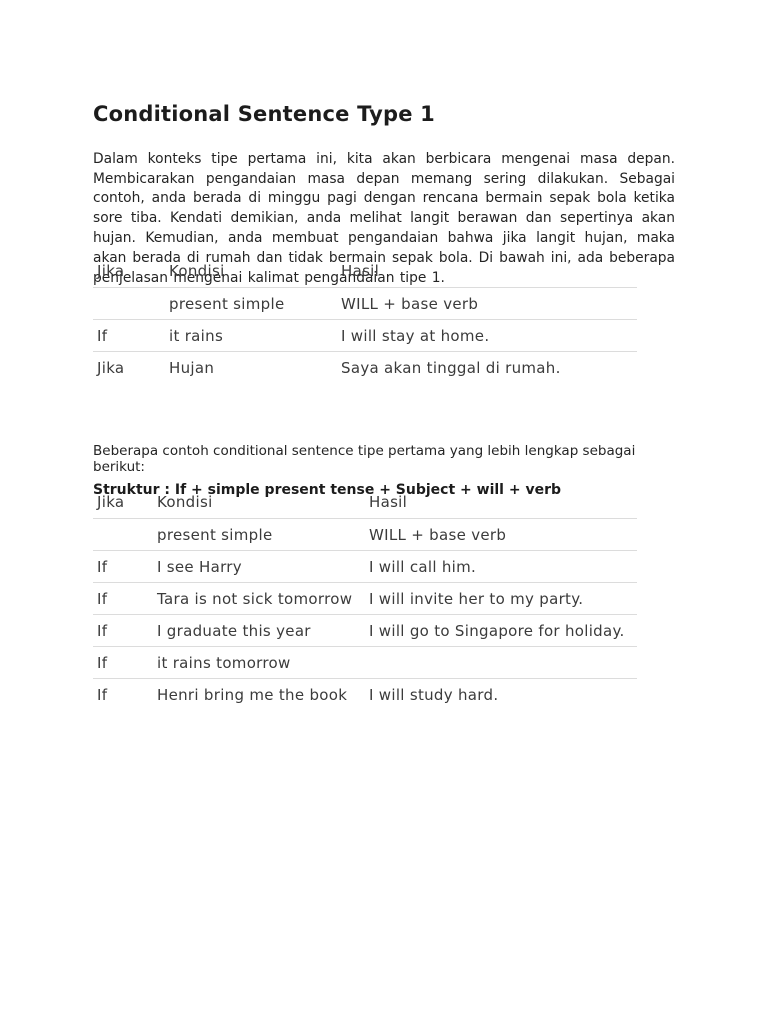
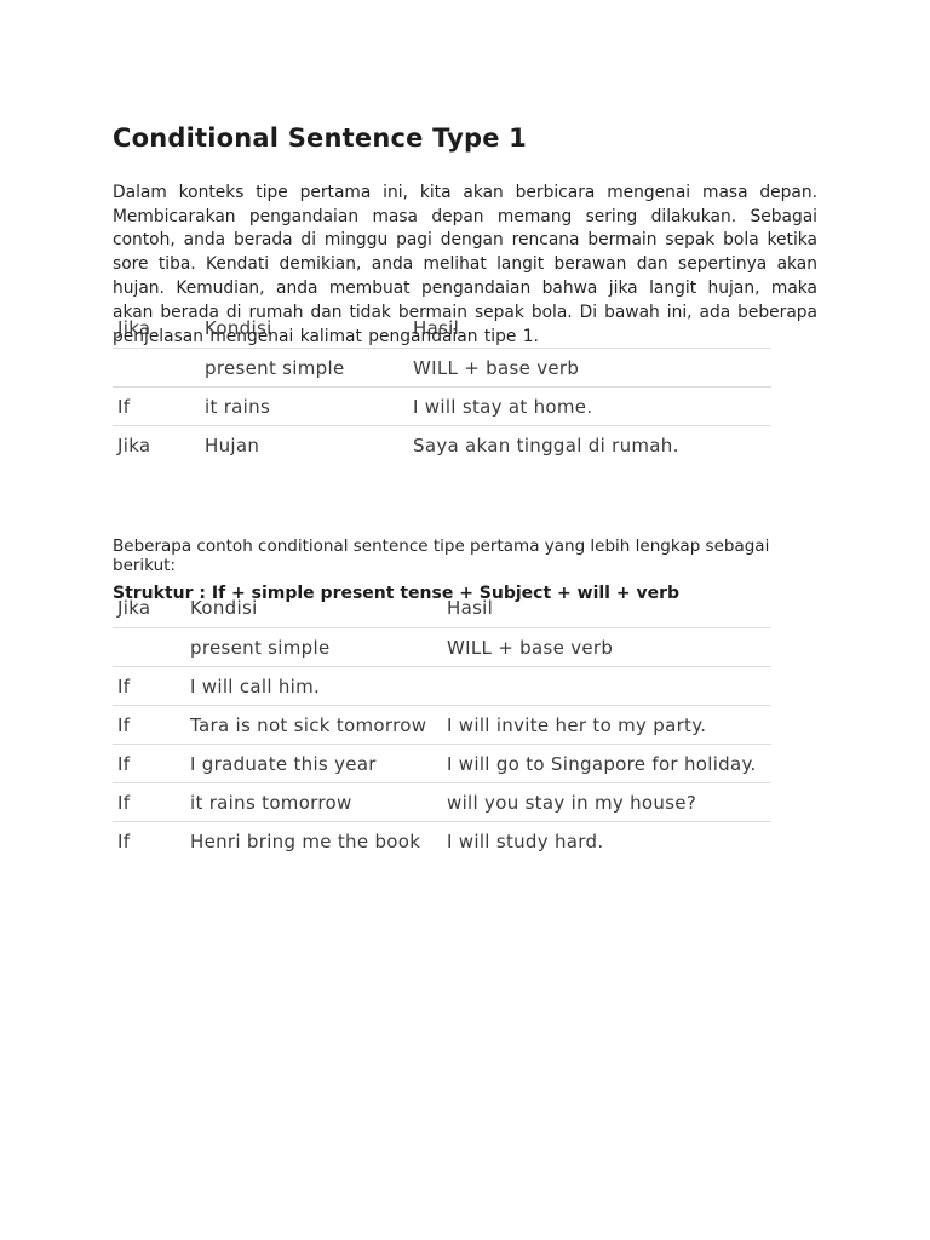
  Conditional Sentence Type 1
  Dalam konteks tipe pertama ini, kita akan berbicara mengenai masa depan. Membicarakan pengandaian masa depan memang sering dilakukan. Sebagai contoh, anda berada di minggu pagi dengan rencana bermain sepak bola ketika sore tiba. Kendati demikian, anda melihat langit berawan dan sepertinya akan hujan. Kemudian, anda membuat pengandaian bahwa jika langit hujan, maka akan berada di rumah dan tidak bermain sepak bola. Di bawah ini, ada beberapa penjelasan mengenai kalimat pengandaian tipe 1.
  Jika
  Kondisi
  Hasil
  present simple
  WILL + base verb
  If
  it rains
  I will stay at home.
  Jika
  Hujan
  Saya akan tinggal di rumah.
  Beberapa contoh conditional sentence tipe pertama yang lebih lengkap sebagai berikut:
  Struktur : If + simple present tense + Subject + will + verb
  Jika
  Kondisi
  Hasil
  present simple
  WILL + base verb
  If
- I see Harry
  I will call him.
  If
  Tara is not sick tomorrow
  I will invite her to my party.
  If
  I graduate this year
  I will go to Singapore for holiday.
  If
  it rains tomorrow
+ will you stay in my house?
  If
  Henri bring me the book
  I will study hard.
